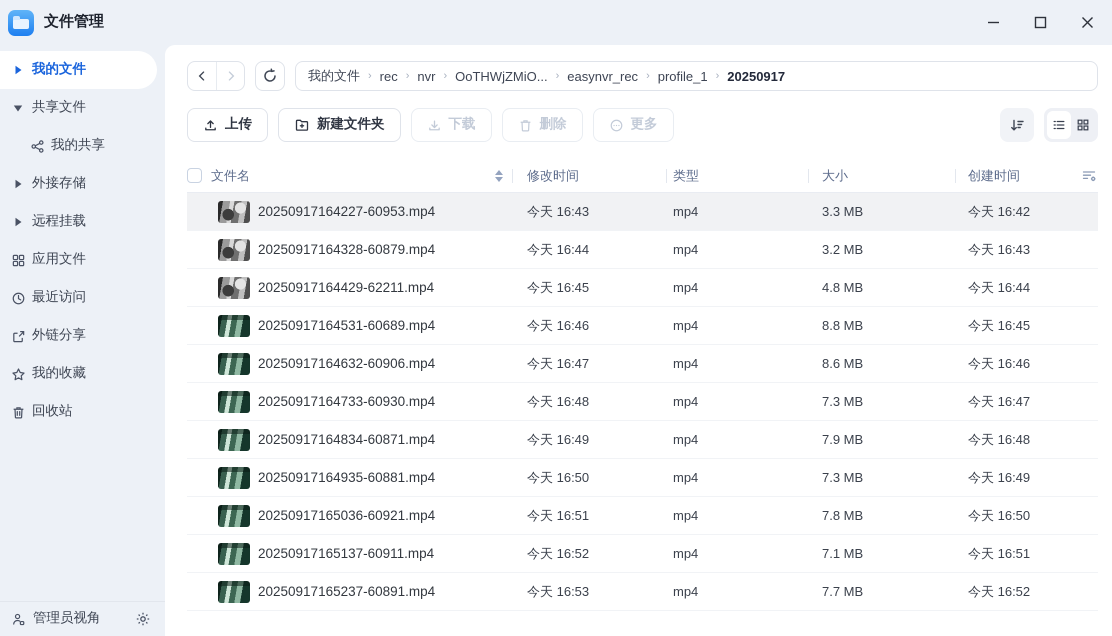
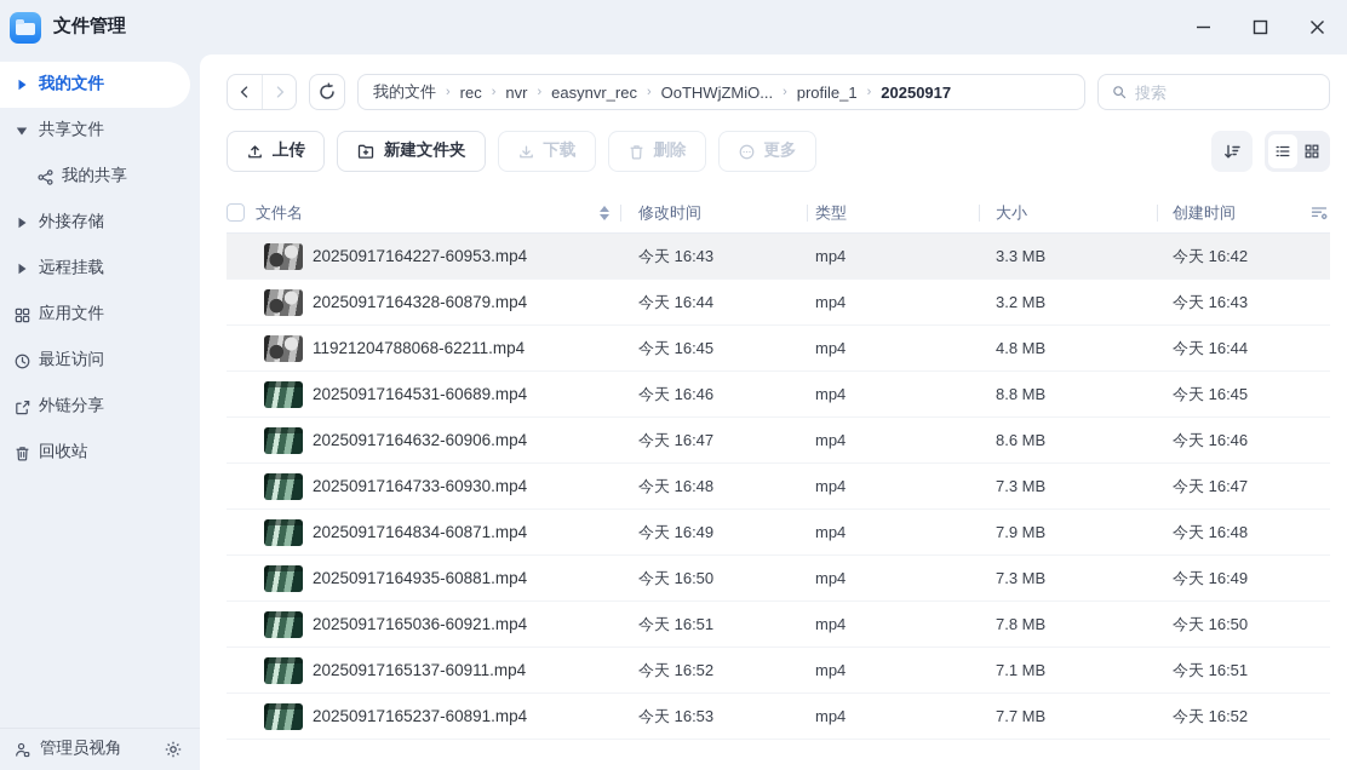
  文件管理
  我的文件
  共享文件
  我的共享
  外接存储
  远程挂载
  应用文件
  最近访问
  外链分享
- 我的收藏
  回收站
  管理员视角
  我的文件
  ›
  rec
  ›
  nvr
  ›
- OoTHWjZMiO...
+ easynvr_rec
  ›
- easynvr_rec
+ OoTHWjZMiO...
  ›
  profile_1
  ›
  20250917
+ 搜索
  上传
  新建文件夹
  下载
  删除
  更多
  文件名
  修改时间
  类型
  大小
  创建时间
  20250917164227-60953.mp4
  今天 16:43
  mp4
  3.3 MB
  今天 16:42
  20250917164328-60879.mp4
  今天 16:44
  mp4
  3.2 MB
  今天 16:43
- 20250917164429-62211.mp4
+ 11921204788068-62211.mp4
  今天 16:45
  mp4
  4.8 MB
  今天 16:44
  20250917164531-60689.mp4
  今天 16:46
  mp4
  8.8 MB
  今天 16:45
  20250917164632-60906.mp4
  今天 16:47
  mp4
  8.6 MB
  今天 16:46
  20250917164733-60930.mp4
  今天 16:48
  mp4
  7.3 MB
  今天 16:47
  20250917164834-60871.mp4
  今天 16:49
  mp4
  7.9 MB
  今天 16:48
  20250917164935-60881.mp4
  今天 16:50
  mp4
  7.3 MB
  今天 16:49
  20250917165036-60921.mp4
  今天 16:51
  mp4
  7.8 MB
  今天 16:50
  20250917165137-60911.mp4
  今天 16:52
  mp4
  7.1 MB
  今天 16:51
  20250917165237-60891.mp4
  今天 16:53
  mp4
  7.7 MB
  今天 16:52
